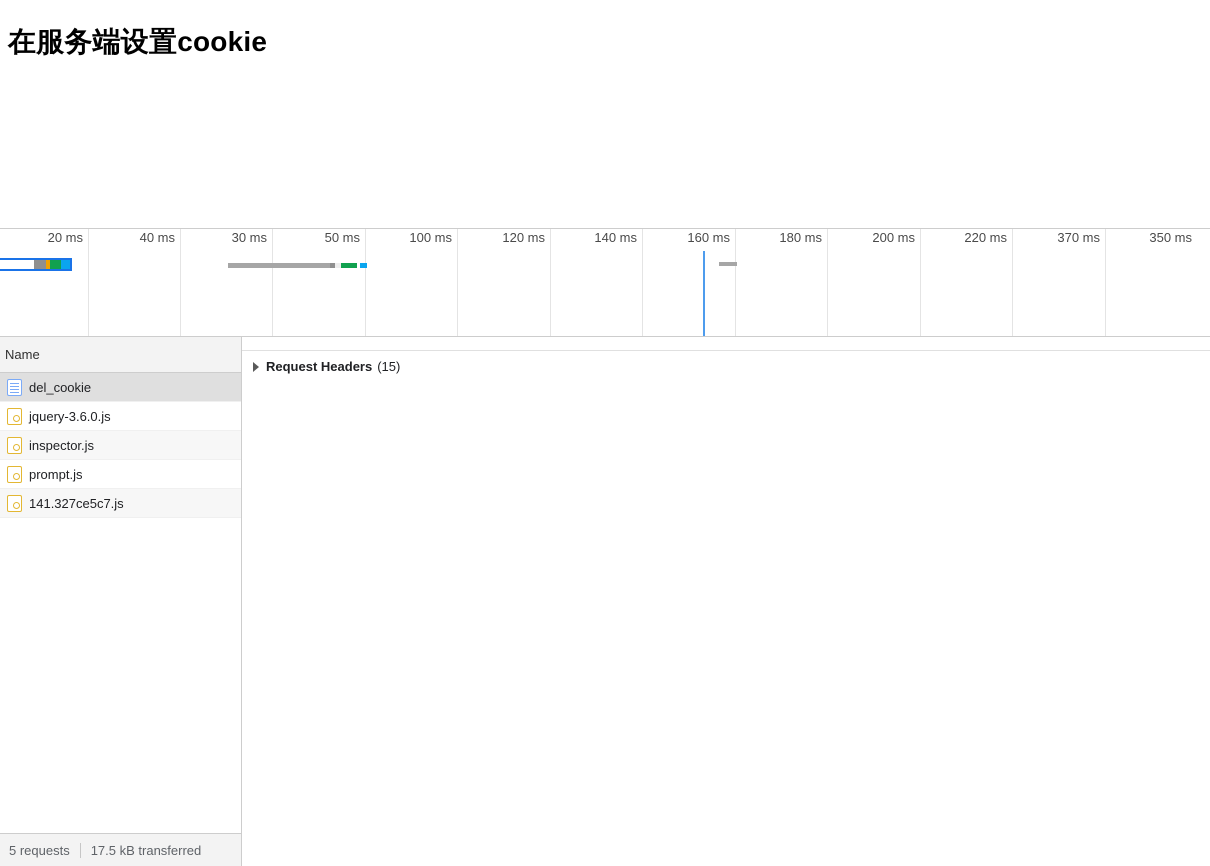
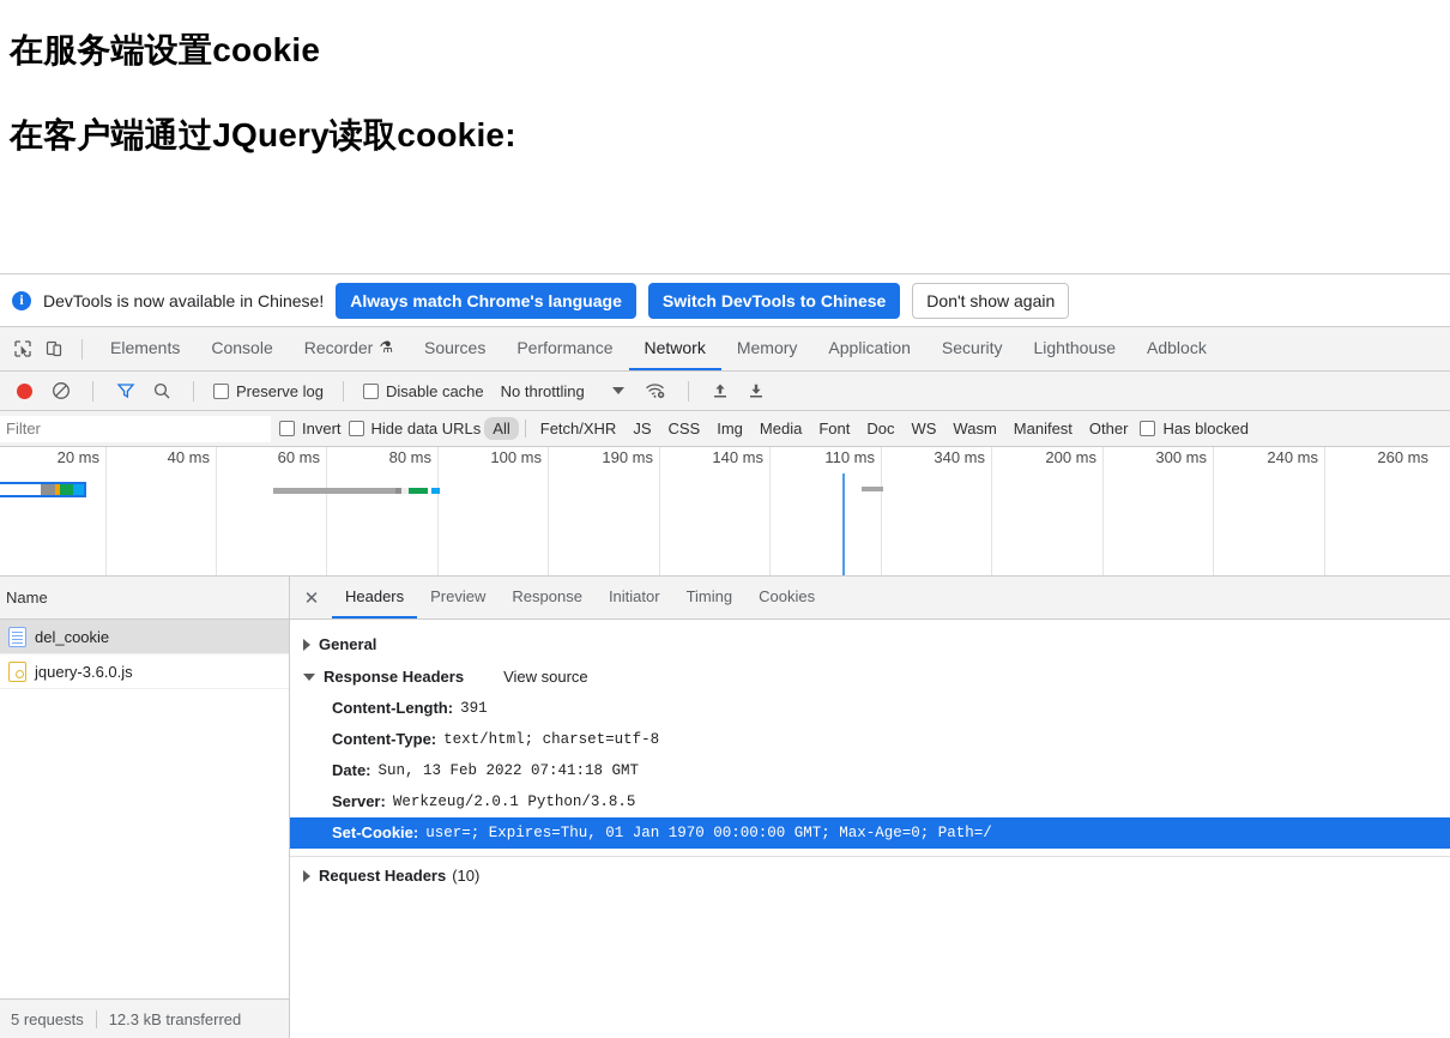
  在服务端设置cookie
+ 在客户端通过JQuery读取cookie:
+ i
+ DevTools is now available in Chinese!
+ Always match Chrome's language
+ Switch DevTools to Chinese
+ Don't show again
+ Elements
+ Console
+ Recorder
+ ⚗
+ Sources
+ Performance
+ Network
+ Memory
+ Application
+ Security
+ Lighthouse
+ Adblock
+ Preserve log
+ Disable cache
+ No throttling
+ Filter
+ Invert
+ Hide data URLs
+ All
+ Fetch/XHR
+ JS
+ CSS
+ Img
+ Media
+ Font
+ Doc
+ WS
+ Wasm
+ Manifest
+ Other
+ Has blocked
  20 ms
  40 ms
- 30 ms
+ 60 ms
- 50 ms
+ 80 ms
  100 ms
- 120 ms
+ 190 ms
  140 ms
- 160 ms
+ 110 ms
- 180 ms
+ 340 ms
  200 ms
- 220 ms
+ 300 ms
- 370 ms
+ 240 ms
- 350 ms
+ 260 ms
  Name
  del_cookie
  jquery-3.6.0.js
- inspector.js
- prompt.js
- 141.327ce5c7.js
  5 requests
- 17.5 kB transferred
+ 12.3 kB transferred
+ ✕
+ Headers
+ Preview
+ Response
+ Initiator
+ Timing
+ Cookies
+ General
+ Response Headers
+ View source
+ Content-Length:
+ 391
+ Content-Type:
+ text/html; charset=utf-8
+ Date:
+ Sun, 13 Feb 2022 07:41:18 GMT
+ Server:
+ Werkzeug/2.0.1 Python/3.8.5
+ Set-Cookie:
+ user=; Expires=Thu, 01 Jan 1970 00:00:00 GMT; Max-Age=0; Path=/
  Request Headers
- (15)
+ (10)
